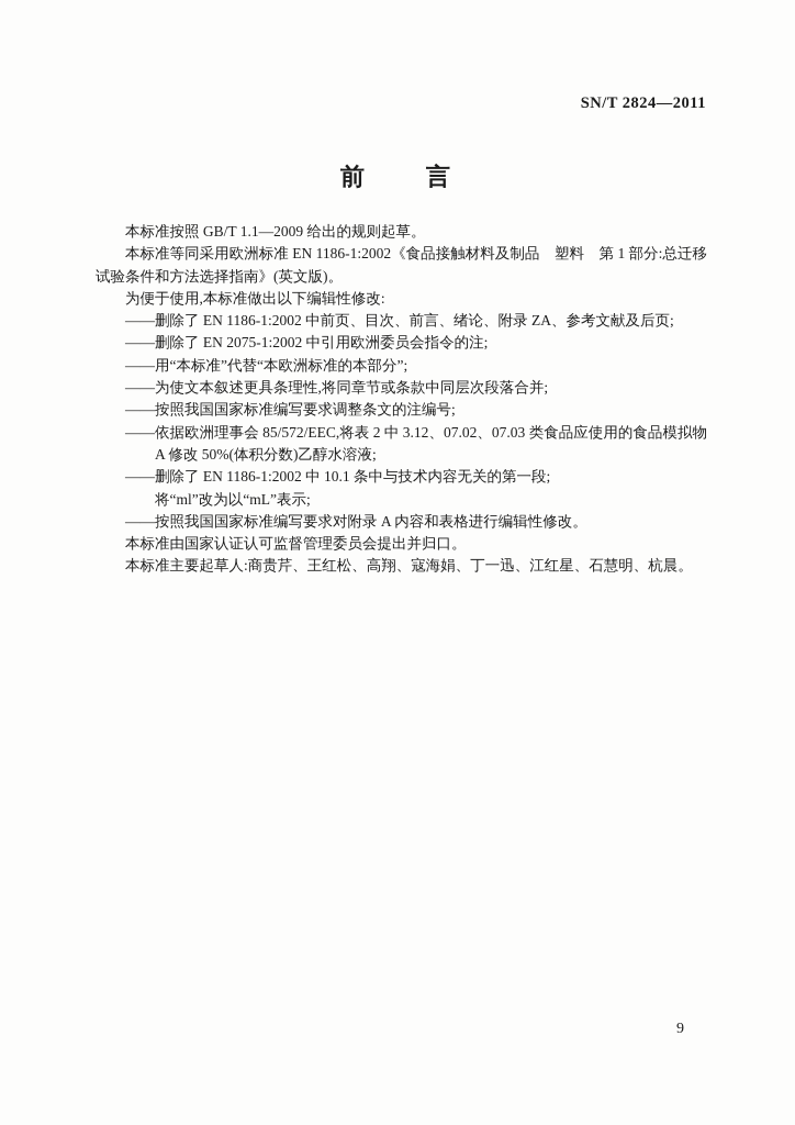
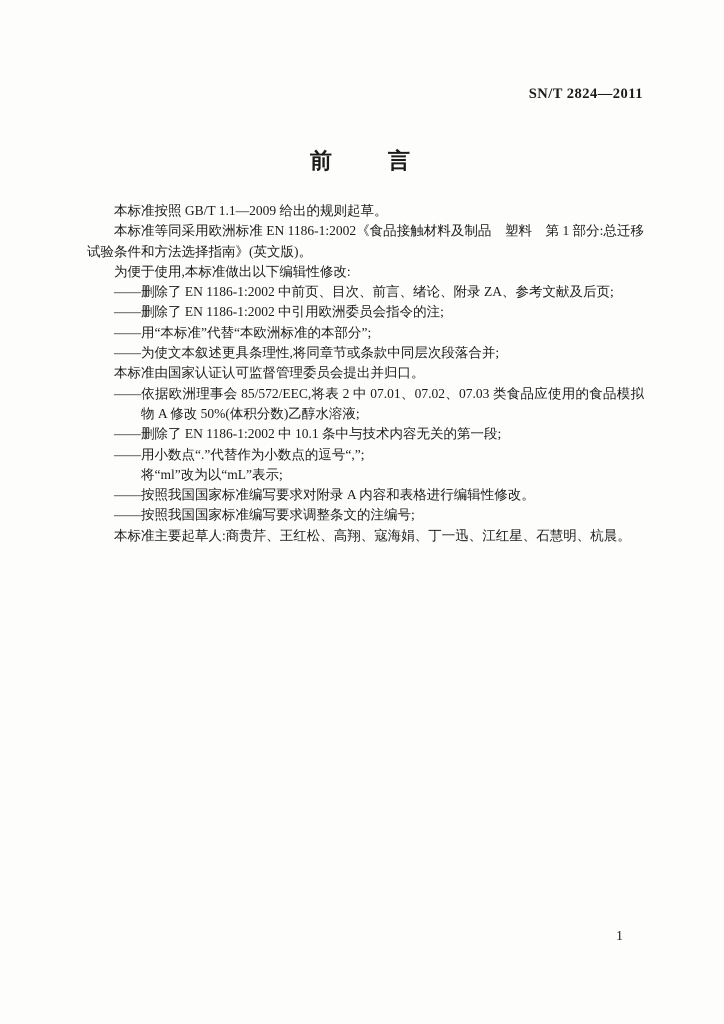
  SN/T 2824—2011
  前 言
  本标准按照 GB/T 1.1—2009 给出的规则起草。
  本标准等同采用欧洲标准 EN 1186-1:2002《食品接触材料及制品 塑料 第 1 部分:总迁移试验条件和方法选择指南》(英文版)。
  为便于使用,本标准做出以下编辑性修改:
  ——删除了 EN 1186-1:2002 中前页、目次、前言、绪论、附录 ZA、参考文献及后页;
- ——删除了 EN 2075-1:2002 中引用欧洲委员会指令的注;
+ ——删除了 EN 1186-1:2002 中引用欧洲委员会指令的注;
  ——用“本标准”代替“本欧洲标准的本部分”;
  ——为使文本叙述更具条理性,将同章节或条款中同层次段落合并;
- ——按照我国国家标准编写要求调整条文的注编号;
+ 本标准由国家认证认可监督管理委员会提出并归口。
- ——依据欧洲理事会 85/572/EEC,将表 2 中 3.12、07.02、07.03 类食品应使用的食品模拟物 A 修改 50%(体积分数)乙醇水溶液;
+ ——依据欧洲理事会 85/572/EEC,将表 2 中 07.01、07.02、07.03 类食品应使用的食品模拟物 A 修改 50%(体积分数)乙醇水溶液;
  ——删除了 EN 1186-1:2002 中 10.1 条中与技术内容无关的第一段;
+ ——用小数点“.”代替作为小数点的逗号“,”;
  将“ml”改为以“mL”表示;
  ——按照我国国家标准编写要求对附录 A 内容和表格进行编辑性修改。
- 本标准由国家认证认可监督管理委员会提出并归口。
+ ——按照我国国家标准编写要求调整条文的注编号;
  本标准主要起草人:商贵芹、王红松、高翔、寇海娟、丁一迅、江红星、石慧明、杭晨。
- 9
+ 1
